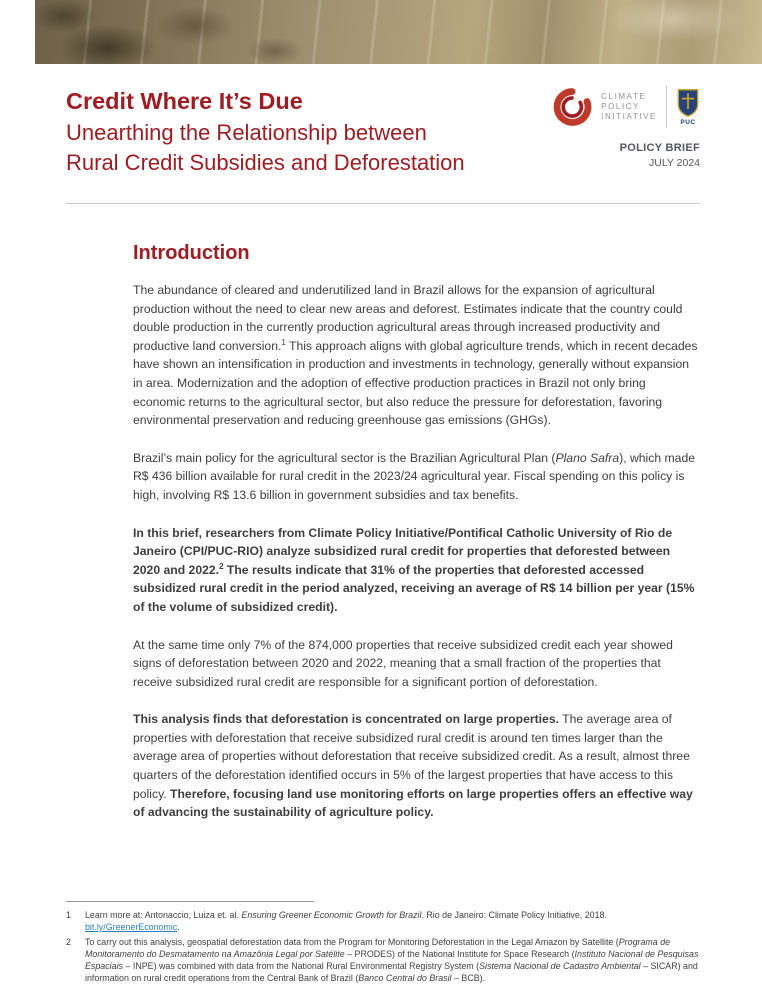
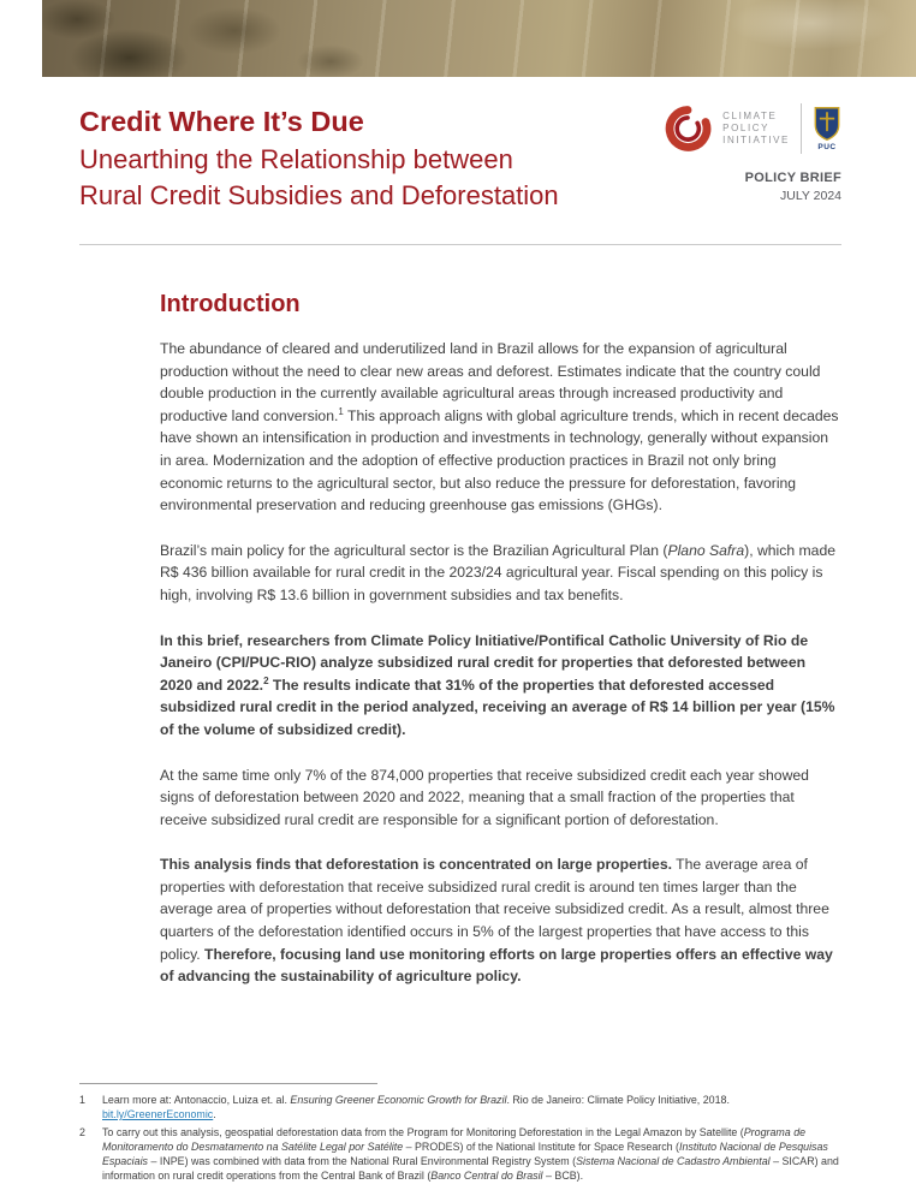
  Credit Where It’s Due
  Unearthing the Relationship between
  Rural Credit Subsidies and Deforestation
  CLIMATE
  POLICY
  INITIATIVE
  POLICY BRIEF
  JULY 2024
  Introduction
- The abundance of cleared and underutilized land in Brazil allows for the expansion of agricultural production without the need to clear new areas and deforest. Estimates indicate that the country could double production in the currently production agricultural areas through increased productivity and productive land conversion.1 This approach aligns with global agriculture trends, which in recent decades have shown an intensification in production and investments in technology, generally without expansion in area. Modernization and the adoption of effective production practices in Brazil not only bring economic returns to the agricultural sector, but also reduce the pressure for deforestation, favoring environmental preservation and reducing greenhouse gas emissions (GHGs).
+ The abundance of cleared and underutilized land in Brazil allows for the expansion of agricultural production without the need to clear new areas and deforest. Estimates indicate that the country could double production in the currently available agricultural areas through increased productivity and productive land conversion.1 This approach aligns with global agriculture trends, which in recent decades have shown an intensification in production and investments in technology, generally without expansion in area. Modernization and the adoption of effective production practices in Brazil not only bring economic returns to the agricultural sector, but also reduce the pressure for deforestation, favoring environmental preservation and reducing greenhouse gas emissions (GHGs).
  Brazil’s main policy for the agricultural sector is the Brazilian Agricultural Plan (Plano Safra), which made R$ 436 billion available for rural credit in the 2023/24 agricultural year. Fiscal spending on this policy is high, involving R$ 13.6 billion in government subsidies and tax benefits.
  In this brief, researchers from Climate Policy Initiative/Pontifical Catholic University of Rio de Janeiro (CPI/PUC-RIO) analyze subsidized rural credit for properties that deforested between 2020 and 2022.2 The results indicate that 31% of the properties that deforested accessed subsidized rural credit in the period analyzed, receiving an average of R$ 14 billion per year (15% of the volume of subsidized credit).
  At the same time only 7% of the 874,000 properties that receive subsidized credit each year showed signs of deforestation between 2020 and 2022, meaning that a small fraction of the properties that receive subsidized rural credit are responsible for a significant portion of deforestation.
  This analysis finds that deforestation is concentrated on large properties. The average area of properties with deforestation that receive subsidized rural credit is around ten times larger than the average area of properties without deforestation that receive subsidized credit. As a result, almost three quarters of the deforestation identified occurs in 5% of the largest properties that have access to this policy. Therefore, focusing land use monitoring efforts on large properties offers an effective way of advancing the sustainability of agriculture policy.
  1
  Learn more at: Antonaccio, Luiza et. al. Ensuring Greener Economic Growth for Brazil. Rio de Janeiro: Climate Policy Initiative, 2018.
  bit.ly/GreenerEconomic.
  2
- To carry out this analysis, geospatial deforestation data from the Program for Monitoring Deforestation in the Legal Amazon by Satellite (Programa de Monitoramento do Desmatamento na Amazônia Legal por Satélite – PRODES) of the National Institute for Space Research (Instituto Nacional de Pesquisas Espaciais – INPE) was combined with data from the National Rural Environmental Registry System (Sistema Nacional de Cadastro Ambiental – SICAR) and information on rural credit operations from the Central Bank of Brazil (Banco Central do Brasil – BCB).
+ To carry out this analysis, geospatial deforestation data from the Program for Monitoring Deforestation in the Legal Amazon by Satellite (Programa de Monitoramento do Desmatamento na Satélite Legal por Satélite – PRODES) of the National Institute for Space Research (Instituto Nacional de Pesquisas Espaciais – INPE) was combined with data from the National Rural Environmental Registry System (Sistema Nacional de Cadastro Ambiental – SICAR) and information on rural credit operations from the Central Bank of Brazil (Banco Central do Brasil – BCB).
